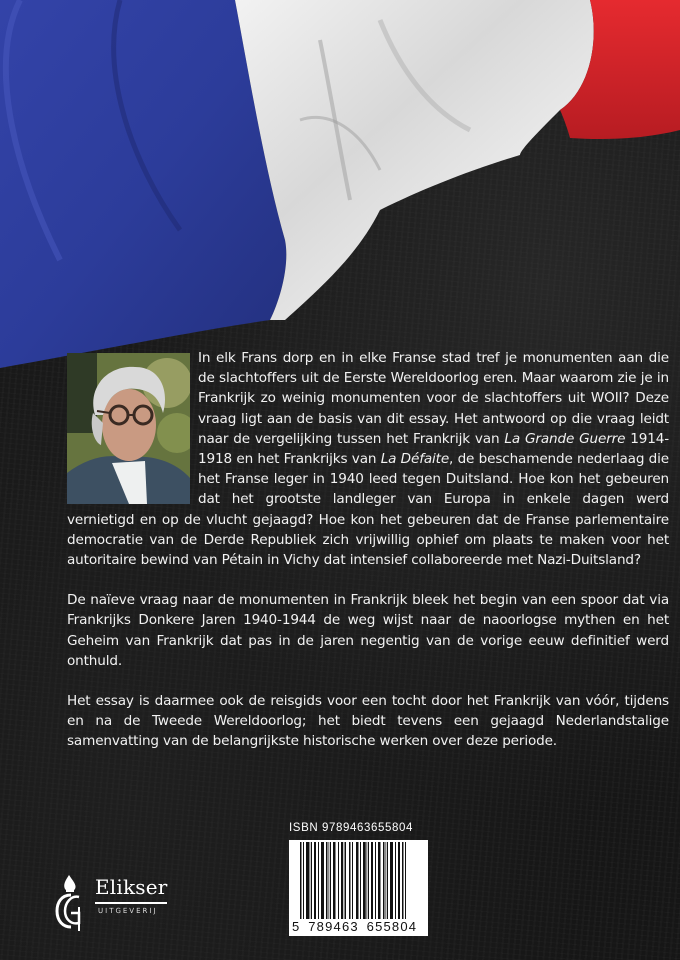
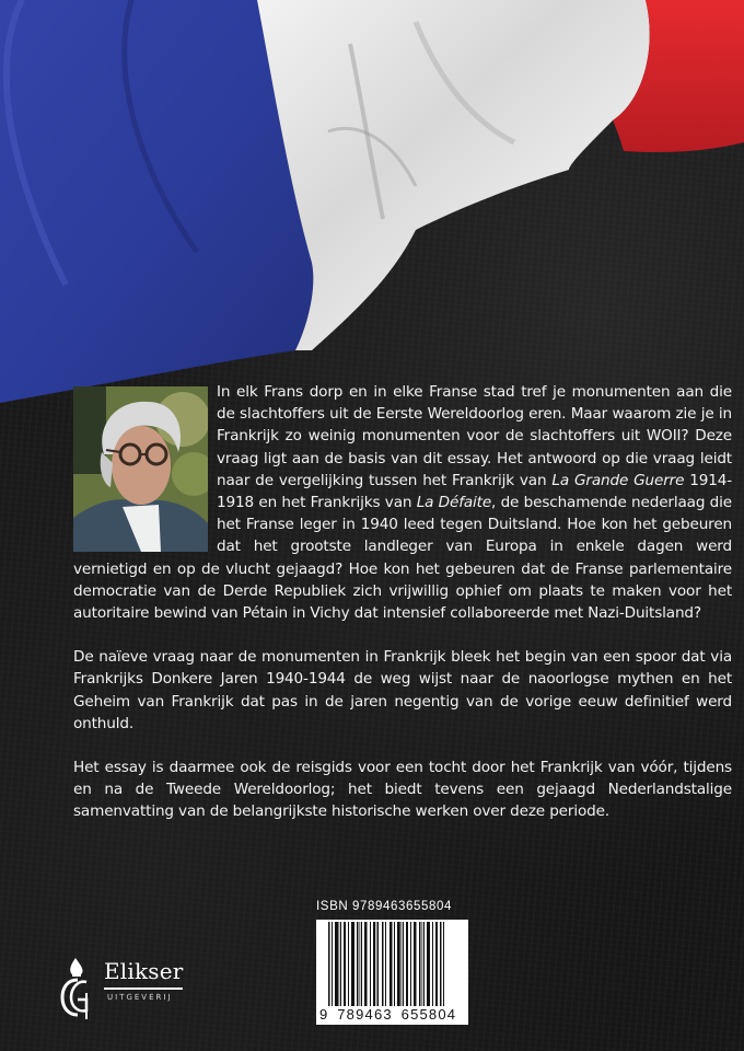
  In elk Frans dorp en in elke Franse stad tref je monumenten aan die de slachtoffers uit de Eerste Wereldoorlog eren. Maar waarom zie je in Frankrijk zo weinig monumenten voor de slachtoffers uit WOII? Deze vraag ligt aan de basis van dit essay. Het antwoord op die vraag leidt naar de vergelijking tussen het Frankrijk van La Grande Guerre 1914-1918 en het Frankrijks van La Défaite, de beschamende nederlaag die het Franse leger in 1940 leed tegen Duitsland. Hoe kon het gebeuren dat het grootste landleger van Europa in enkele dagen werd vernietigd en op de vlucht gejaagd? Hoe kon het gebeuren dat de Franse parlementaire democratie van de Derde Republiek zich vrijwillig ophief om plaats te maken voor het autoritaire bewind van Pétain in Vichy dat intensief collaboreerde met Nazi-Duitsland?
  De naïeve vraag naar de monumenten in Frankrijk bleek het begin van een spoor dat via Frankrijks Donkere Jaren 1940-1944 de weg wijst naar de naoorlogse mythen en het Geheim van Frankrijk dat pas in de jaren negentig van de vorige eeuw definitief werd onthuld.
  Het essay is daarmee ook de reisgids voor een tocht door het Frankrijk van vóór, tijdens en na de Tweede Wereldoorlog; het biedt tevens een gejaagd Nederlandstalige samenvatting van de belangrijkste historische werken over deze periode.
  Elikser
  UITGEVERIJ
  ISBN 9789463655804
- 5 789463 655804
+ 9 789463 655804
